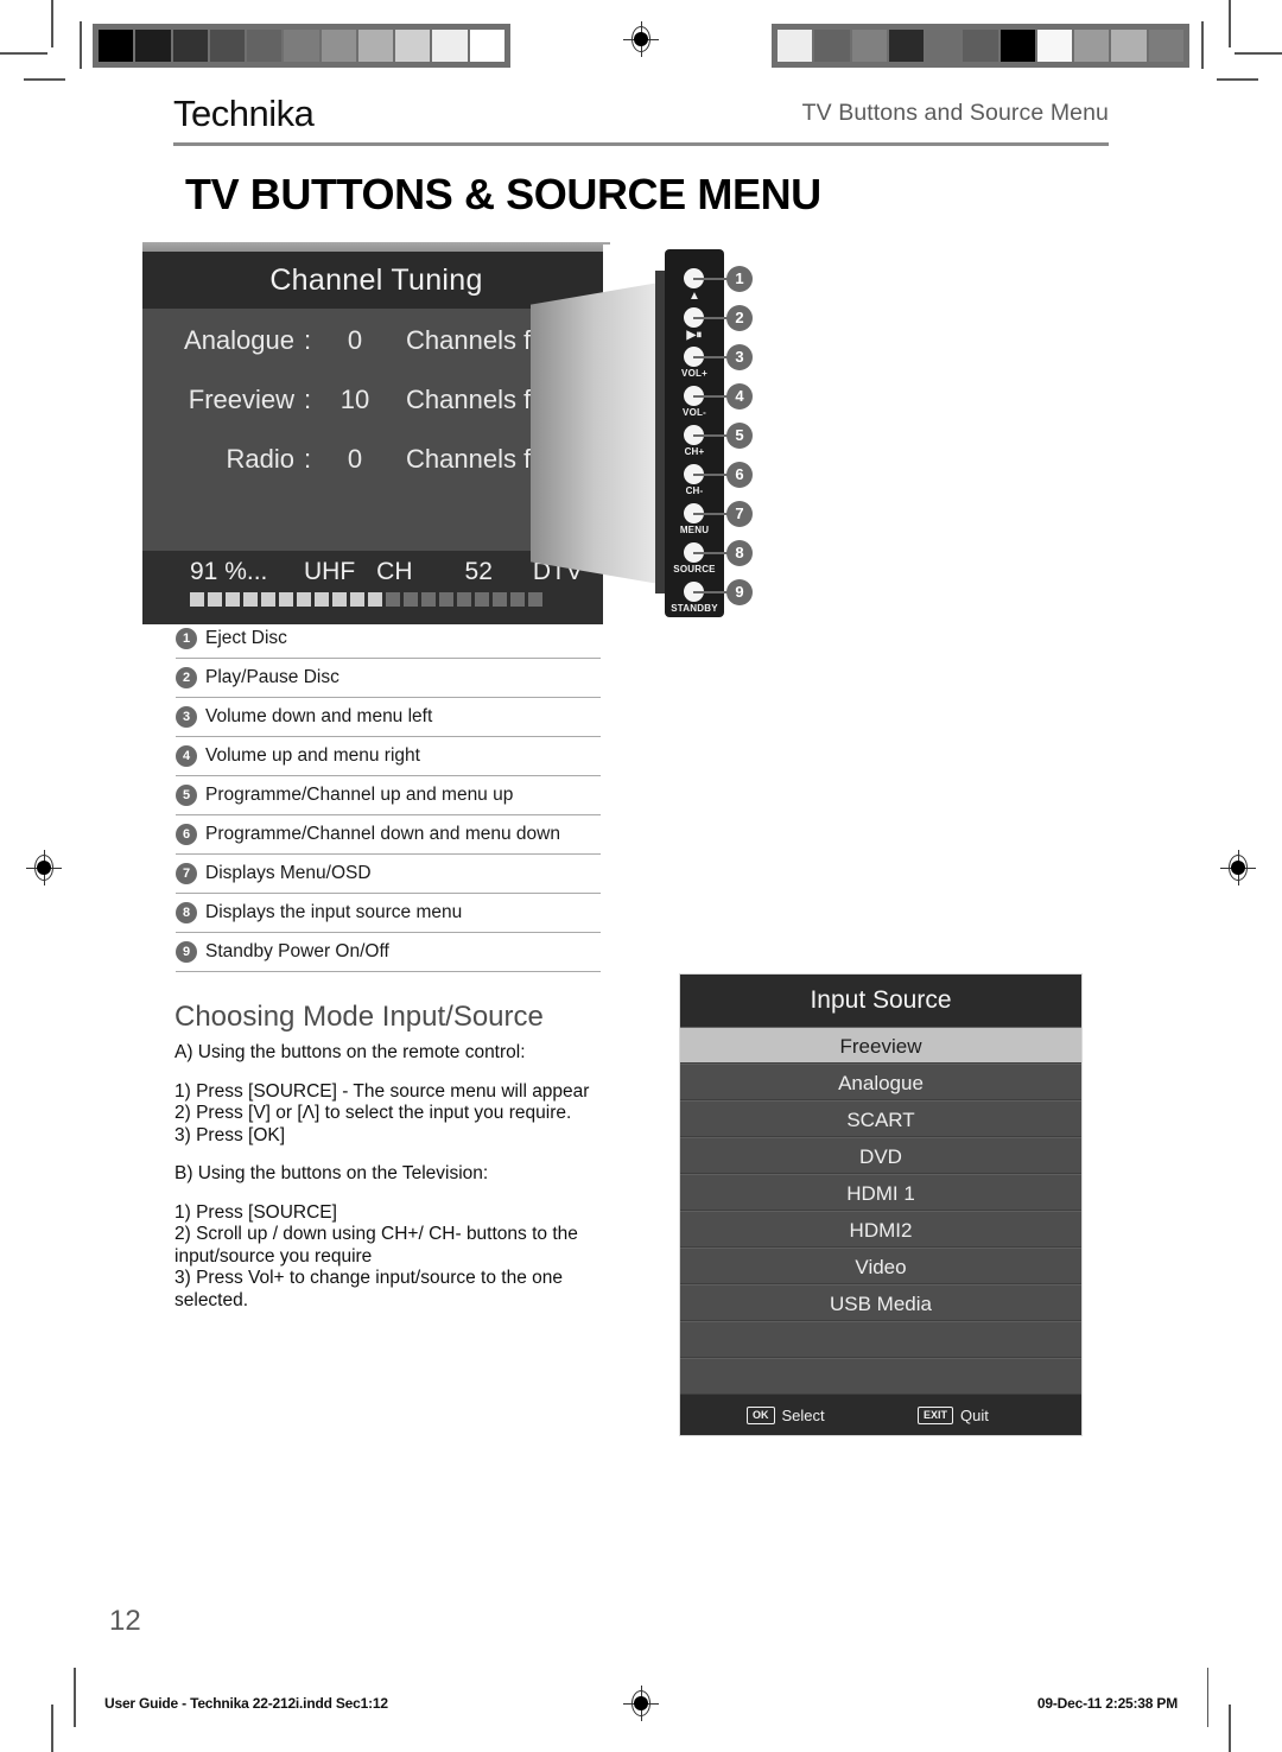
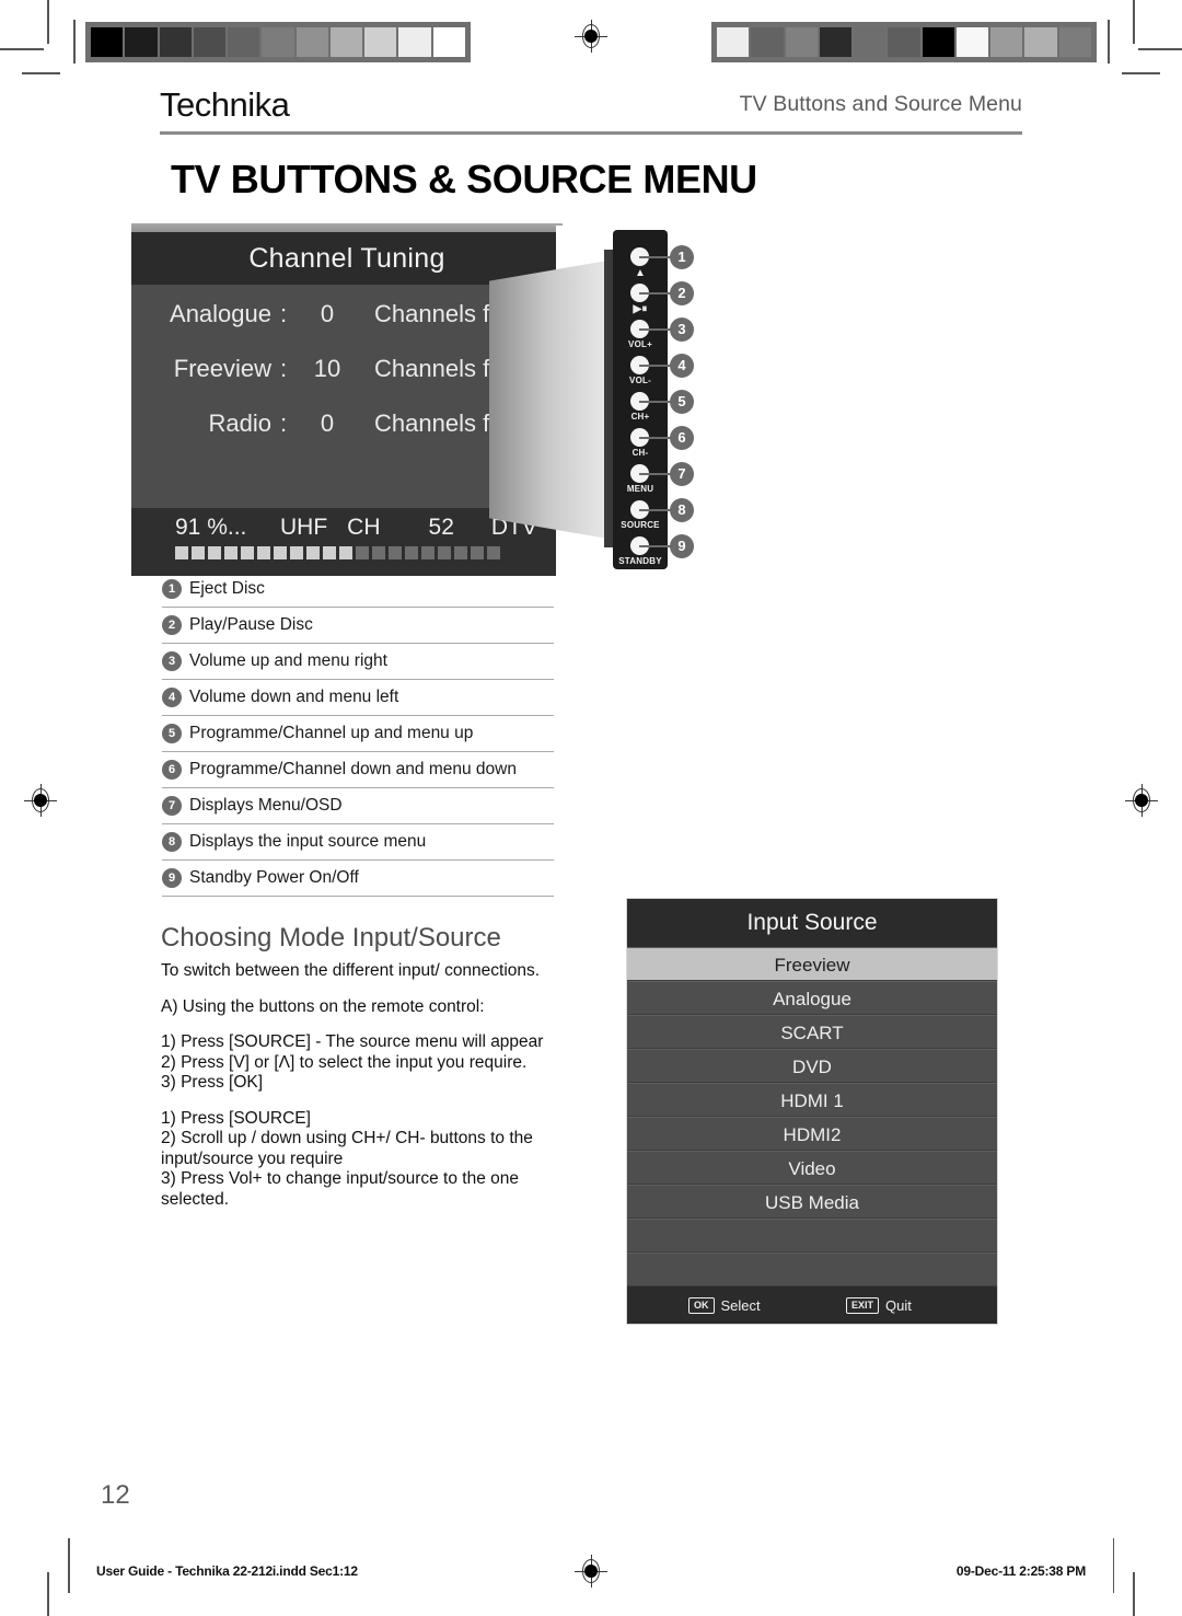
  Technika
  TV Buttons and Source Menu
  TV BUTTONS & SOURCE MENU
  Channel Tuning
  Analogue
  :
  0
  Freeview
  :
  10
  Radio
  :
  0
  91 %...
  UHF
  CH
  52
  DTV
  ▲
  ▶⏸
  VOL+
  VOL-
  CH+
  CH-
  MENU
  SOURCE
  STANDBY
  1
  2
  3
  4
  5
  6
  7
  8
  9
  1
  Eject Disc
  2
  Play/Pause Disc
  3
- Volume down and menu left
+ Volume up and menu right
  4
- Volume up and menu right
+ Volume down and menu left
  5
  Programme/Channel up and menu up
  6
  Programme/Channel down and menu down
  7
  Displays Menu/OSD
  8
  Displays the input source menu
  9
  Standby Power On/Off
  Choosing Mode Input/Source
+ To switch between the different input/ connections.
  A) Using the buttons on the remote control:
  1) Press [SOURCE] - The source menu will appear
  2) Press [V] or [Λ] to select the input you require.
  3) Press [OK]
- B) Using the buttons on the Television:
  1) Press [SOURCE]
  2) Scroll up / down using CH+/ CH- buttons to the input/source you require
  3) Press Vol+ to change input/source to the one selected.
  Input Source
  Freeview
  Analogue
  SCART
  DVD
  HDMI 1
  HDMI2
  Video
  USB Media
  OK
  Select
  EXIT
  Quit
  12
  User Guide - Technika 22-212i.indd Sec1:12
  09-Dec-11 2:25:38 PM
